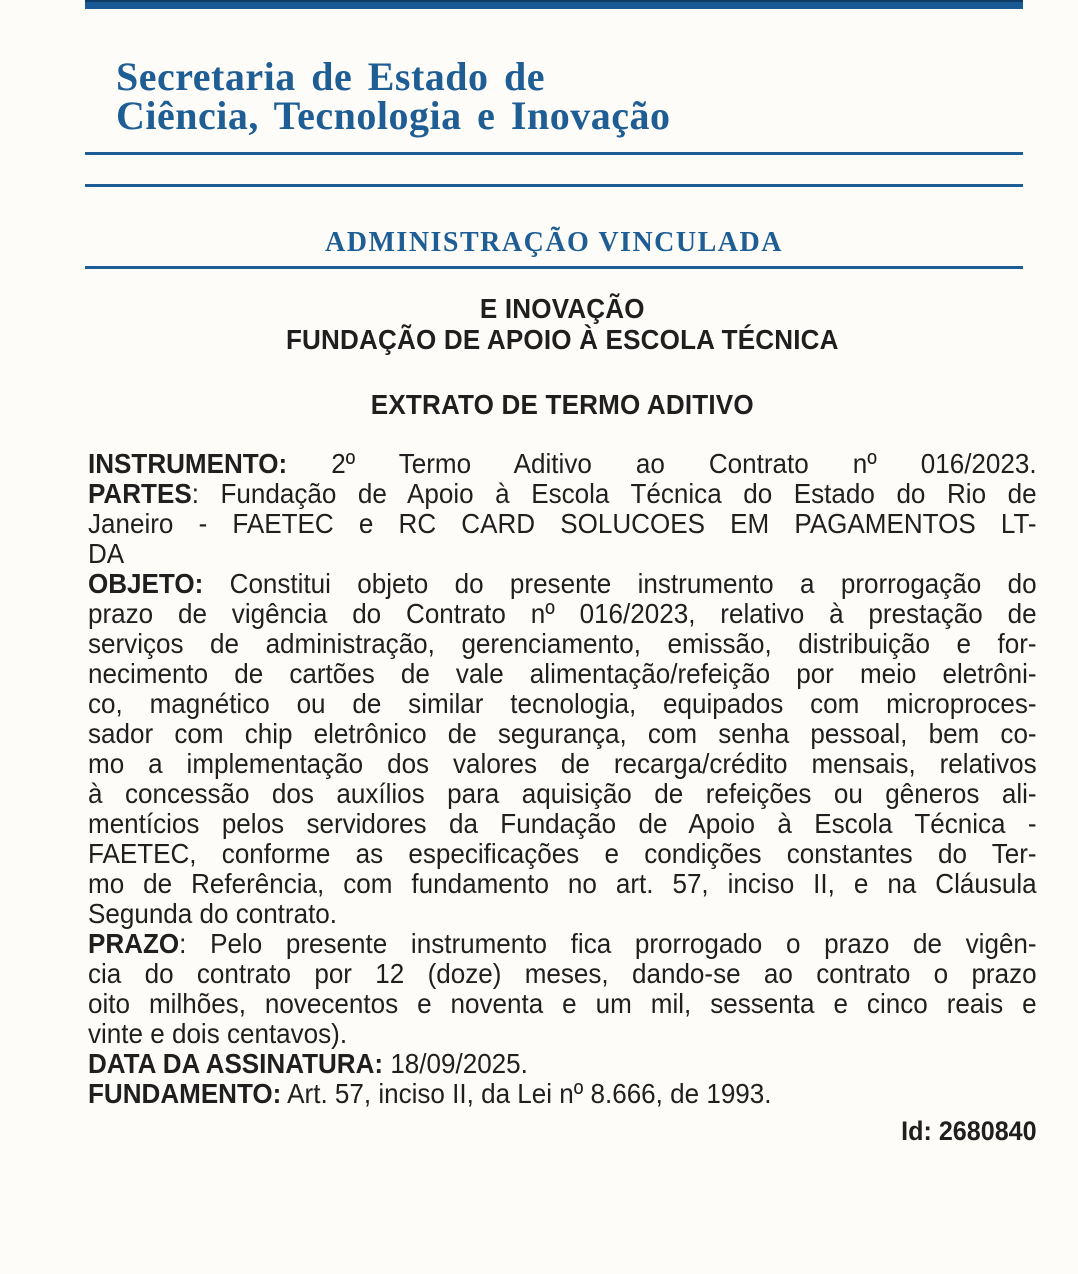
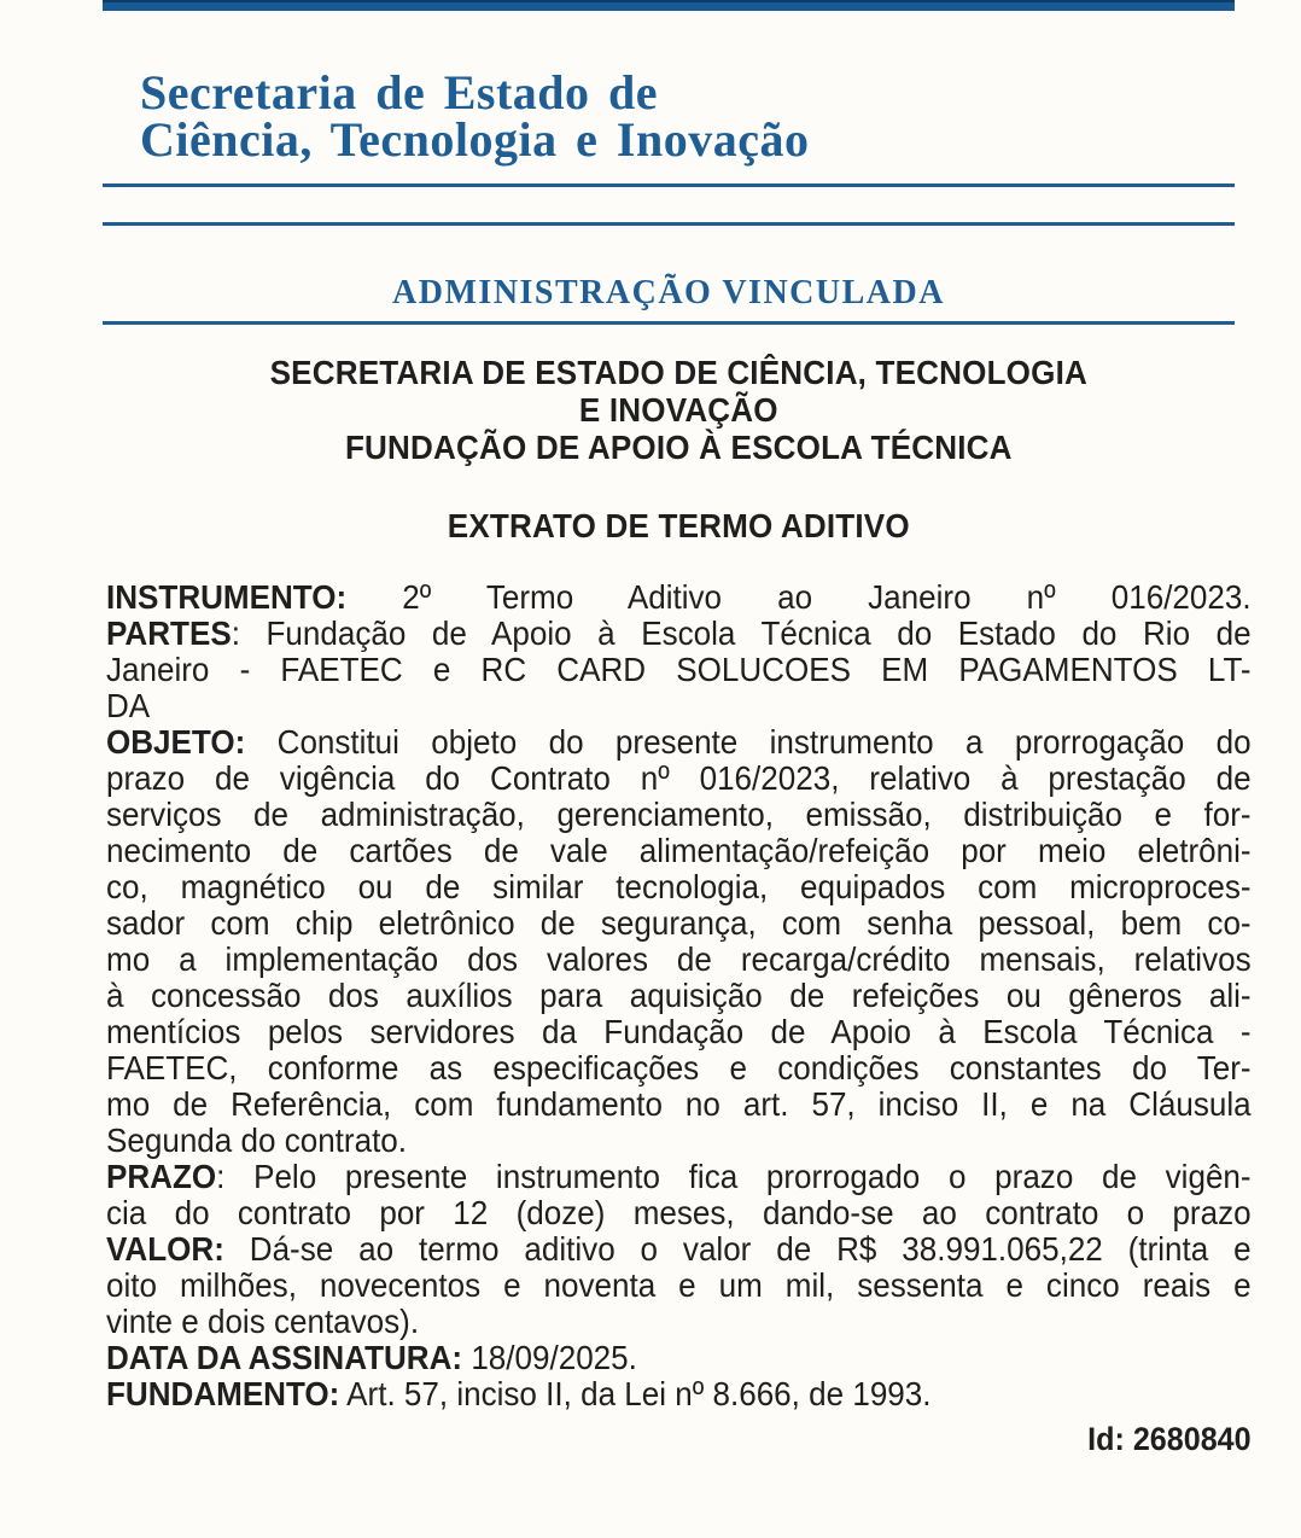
  Secretaria de Estado de
  Ciência, Tecnologia e Inovação
  ADMINISTRAÇÃO VINCULADA
+ SECRETARIA DE ESTADO DE CIÊNCIA, TECNOLOGIA
  E INOVAÇÃO
  FUNDAÇÃO DE APOIO À ESCOLA TÉCNICA
  EXTRATO DE TERMO ADITIVO
- INSTRUMENTO: 2º Termo Aditivo ao Contrato nº 016/2023.
+ INSTRUMENTO: 2º Termo Aditivo ao Janeiro nº 016/2023.
  PARTES: Fundação de Apoio à Escola Técnica do Estado do Rio de
  Janeiro - FAETEC e RC CARD SOLUCOES EM PAGAMENTOS LT-
  DA
  OBJETO: Constitui objeto do presente instrumento a prorrogação do
  prazo de vigência do Contrato nº 016/2023, relativo à prestação de
  serviços de administração, gerenciamento, emissão, distribuição e for-
  necimento de cartões de vale alimentação/refeição por meio eletrôni-
  co, magnético ou de similar tecnologia, equipados com microproces-
  sador com chip eletrônico de segurança, com senha pessoal, bem co-
  mo a implementação dos valores de recarga/crédito mensais, relativos
  à concessão dos auxílios para aquisição de refeições ou gêneros ali-
  mentícios pelos servidores da Fundação de Apoio à Escola Técnica -
  FAETEC, conforme as especificações e condições constantes do Ter-
  mo de Referência, com fundamento no art. 57, inciso II, e na Cláusula
  Segunda do contrato.
  PRAZO: Pelo presente instrumento fica prorrogado o prazo de vigên-
  cia do contrato por 12 (doze) meses, dando-se ao contrato o prazo
+ VALOR: Dá-se ao termo aditivo o valor de R$ 38.991.065,22 (trinta e
  oito milhões, novecentos e noventa e um mil, sessenta e cinco reais e
  vinte e dois centavos).
  DATA DA ASSINATURA: 18/09/2025.
  FUNDAMENTO: Art. 57, inciso II, da Lei nº 8.666, de 1993.
  Id: 2680840
